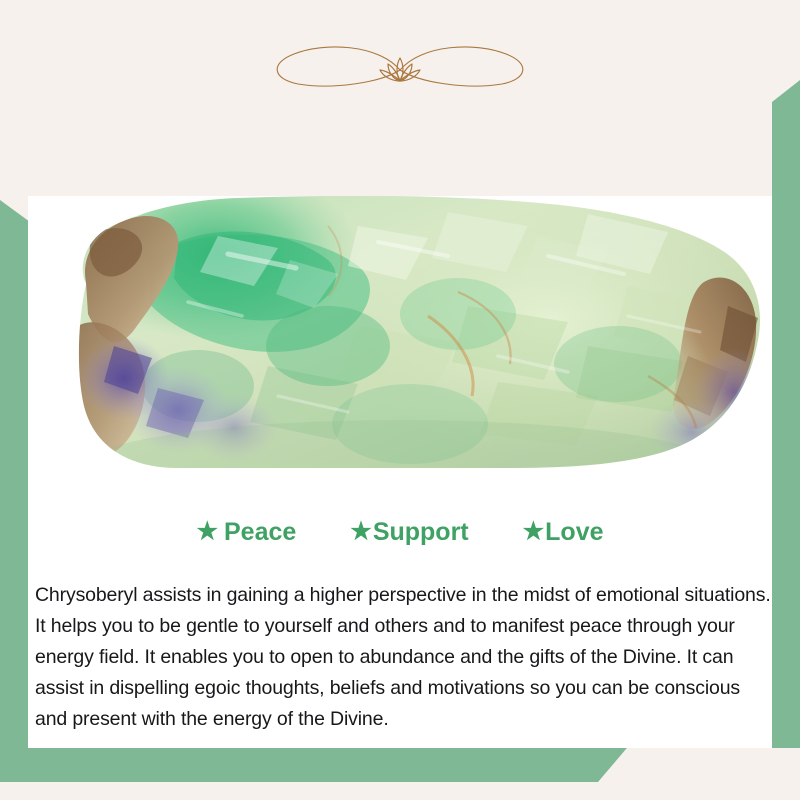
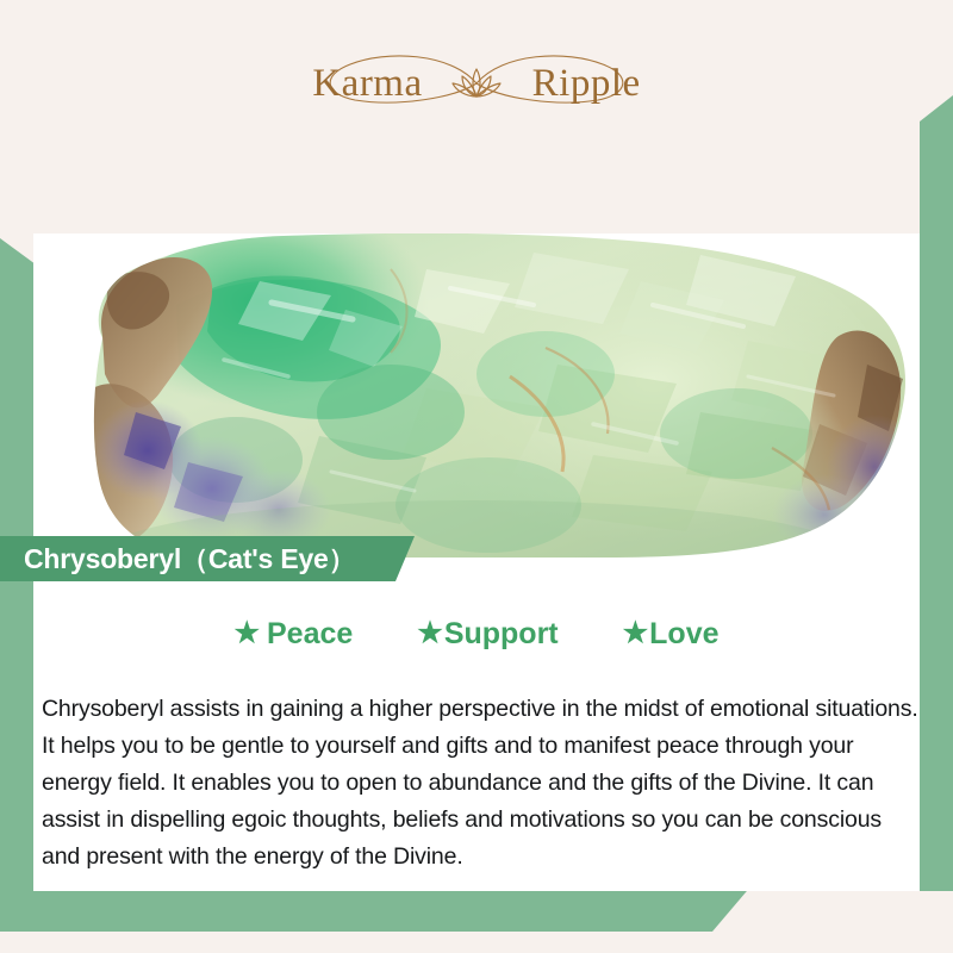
+ Karma
+ Ripple
+ Chrysoberyl（Cat's Eye）
  ★
  Peace
  ★
  Support
  ★
  Love
- Chrysoberyl assists in gaining a higher perspective in the midst of emotional situations. It helps you to be gentle to yourself and others and to manifest peace through your energy field. It enables you to open to abundance and the gifts of the Divine. It can assist in dispelling egoic thoughts, beliefs and motivations so you can be conscious and present with the energy of the Divine.
+ Chrysoberyl assists in gaining a higher perspective in the midst of emotional situations. It helps you to be gentle to yourself and gifts and to manifest peace through your energy field. It enables you to open to abundance and the gifts of the Divine. It can assist in dispelling egoic thoughts, beliefs and motivations so you can be conscious and present with the energy of the Divine.
